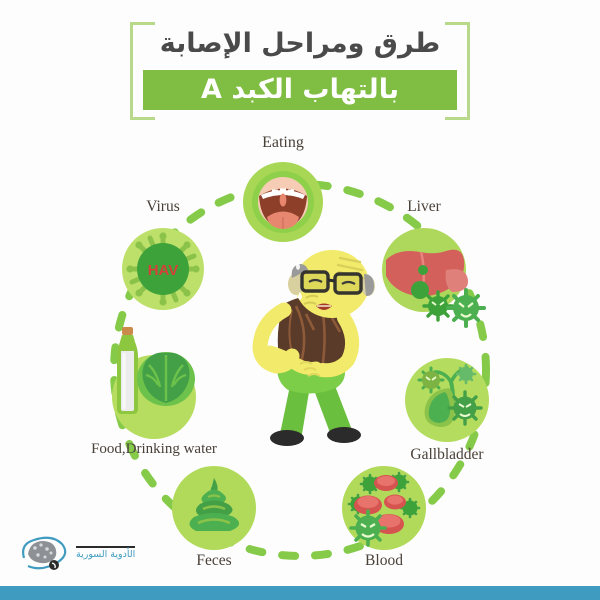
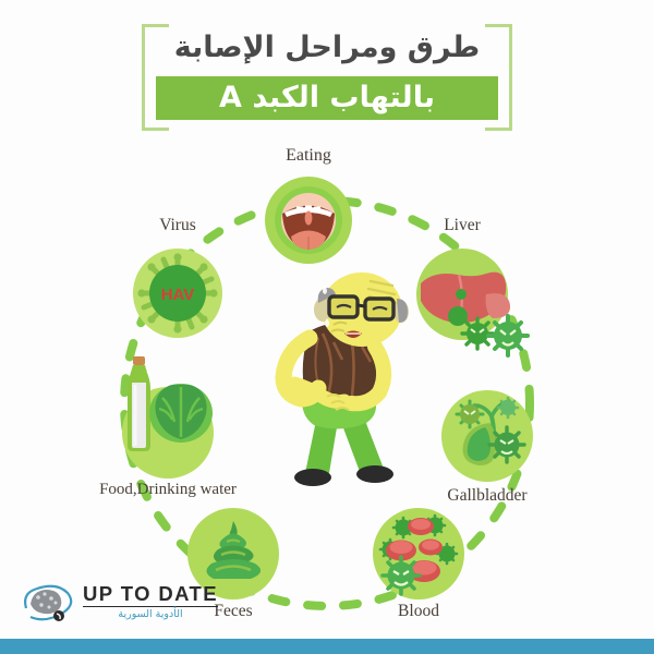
  طرق ومراحل الإصابة
  بالتهاب الكبد A
  Eating
  HAV
  Virus
  Liver
  Gallbladder
  Blood
  Feces
  Food,Drinking water
+ UP TO DATE
  الأدوية السورية
